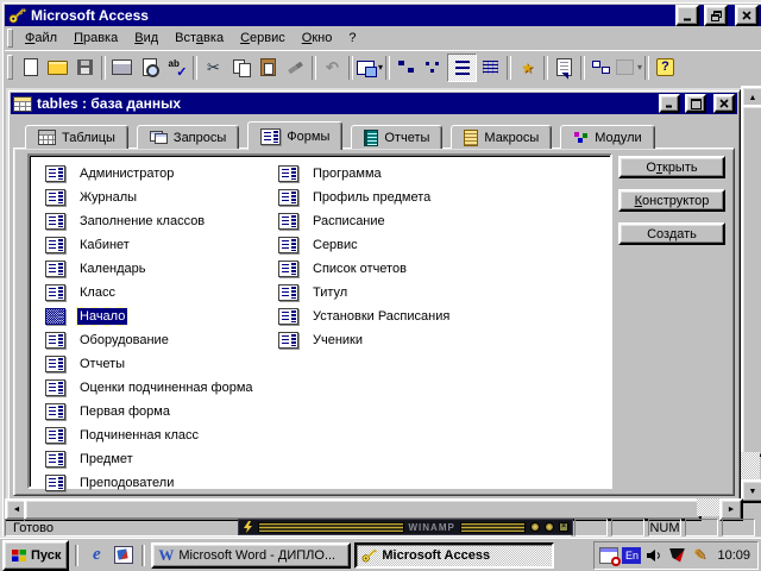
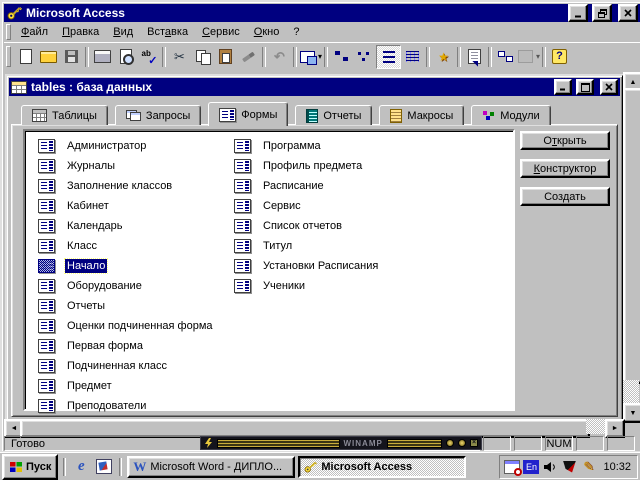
  Microsoft Access
  Файл
  Правка
  Вид
  Вставка
  Сервис
  Окно
  ?
  ab
  ✓
  ✂
  ↶
  ▾
  ★
  ▾
  ?
  tables : база данных
  Таблицы
  Запросы
  Формы
  Отчеты
  Макросы
  Модули
  Администратор
  Журналы
  Заполнение классов
  Кабинет
  Календарь
  Класс
  Начало
  Оборудование
  Отчеты
  Оценки подчиненная форма
  Первая форма
  Подчиненная класс
  Предмет
  Преподователи
  Программа
  Профиль предмета
  Расписание
  Сервис
  Список отчетов
  Титул
  Установки Расписания
  Ученики
  Открыть
  Конструктор
  Создать
  Готово
  NUM
  WINAMP
  Пуск
  e
  W
  Microsoft Word - ДИПЛО...
  Microsoft Access
  En
  ✎
- 10:09
+ 10:32
